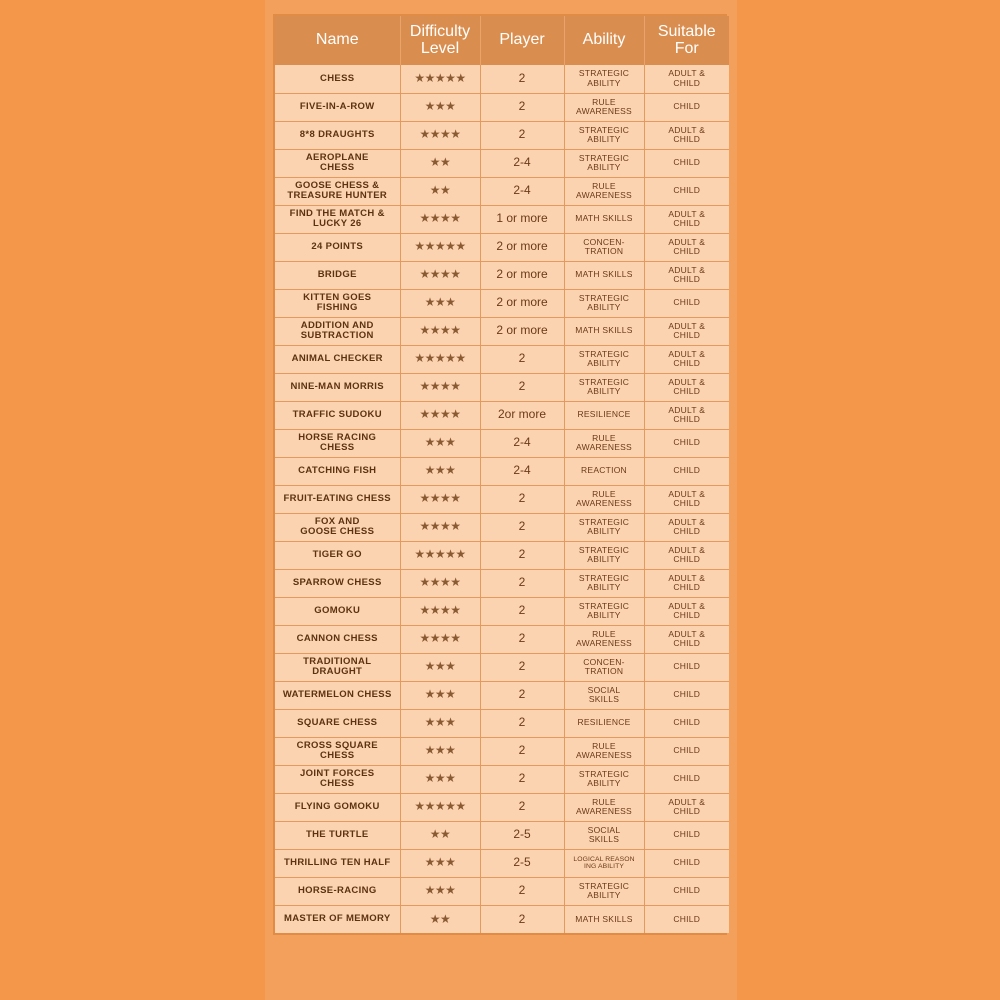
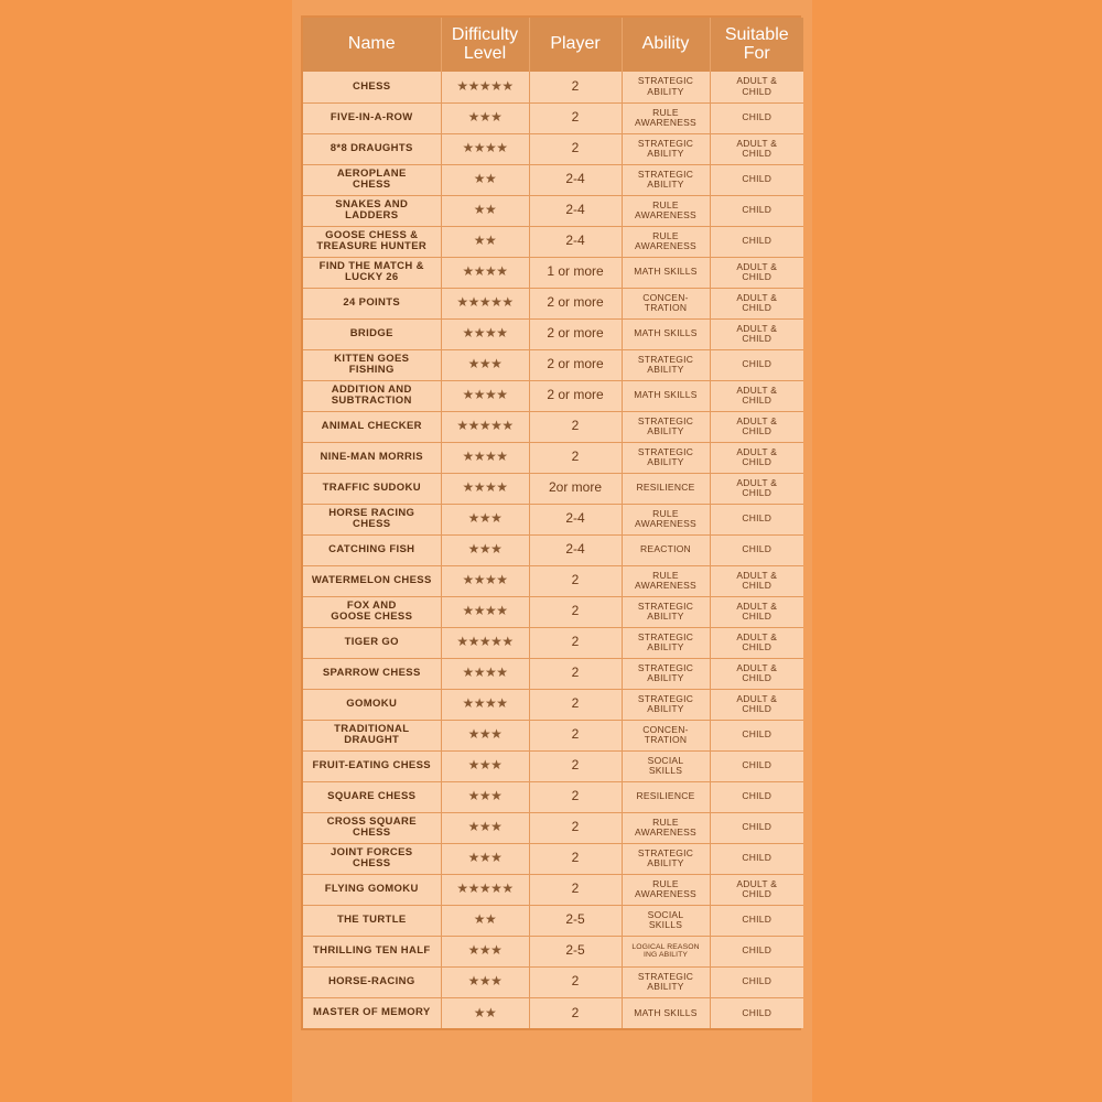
  Name	DifficultyLevel	Player	Ability	SuitableFor
  CHESS	★★★★★	2	STRATEGICABILITY	ADULT &CHILD
  FIVE-IN-A-ROW	★★★	2	RULEAWARENESS	CHILD
  8*8 DRAUGHTS	★★★★	2	STRATEGICABILITY	ADULT &CHILD
  AEROPLANECHESS	★★	2-4	STRATEGICABILITY	CHILD
+ SNAKES ANDLADDERS	★★	2-4	RULEAWARENESS	CHILD
  GOOSE CHESS &TREASURE HUNTER	★★	2-4	RULEAWARENESS	CHILD
  FIND THE MATCH &LUCKY 26	★★★★	1 or more	MATH SKILLS	ADULT &CHILD
  24 POINTS	★★★★★	2 or more	CONCEN-TRATION	ADULT &CHILD
  BRIDGE	★★★★	2 or more	MATH SKILLS	ADULT &CHILD
  KITTEN GOESFISHING	★★★	2 or more	STRATEGICABILITY	CHILD
  ADDITION ANDSUBTRACTION	★★★★	2 or more	MATH SKILLS	ADULT &CHILD
  ANIMAL CHECKER	★★★★★	2	STRATEGICABILITY	ADULT &CHILD
  NINE-MAN MORRIS	★★★★	2	STRATEGICABILITY	ADULT &CHILD
  TRAFFIC SUDOKU	★★★★	2or more	RESILIENCE	ADULT &CHILD
  HORSE RACINGCHESS	★★★	2-4	RULEAWARENESS	CHILD
  CATCHING FISH	★★★	2-4	REACTION	CHILD
- FRUIT-EATING CHESS	★★★★	2	RULEAWARENESS	ADULT &CHILD
+ WATERMELON CHESS	★★★★	2	RULEAWARENESS	ADULT &CHILD
  FOX ANDGOOSE CHESS	★★★★	2	STRATEGICABILITY	ADULT &CHILD
  TIGER GO	★★★★★	2	STRATEGICABILITY	ADULT &CHILD
  SPARROW CHESS	★★★★	2	STRATEGICABILITY	ADULT &CHILD
  GOMOKU	★★★★	2	STRATEGICABILITY	ADULT &CHILD
- CANNON CHESS	★★★★	2	RULEAWARENESS	ADULT &CHILD
  TRADITIONALDRAUGHT	★★★	2	CONCEN-TRATION	CHILD
- WATERMELON CHESS	★★★	2	SOCIALSKILLS	CHILD
+ FRUIT-EATING CHESS	★★★	2	SOCIALSKILLS	CHILD
  SQUARE CHESS	★★★	2	RESILIENCE	CHILD
  CROSS SQUARECHESS	★★★	2	RULEAWARENESS	CHILD
  JOINT FORCESCHESS	★★★	2	STRATEGICABILITY	CHILD
  FLYING GOMOKU	★★★★★	2	RULEAWARENESS	ADULT &CHILD
  THE TURTLE	★★	2-5	SOCIALSKILLS	CHILD
  HORSE-RACING	★★★	2	STRATEGICABILITY	CHILD
  MASTER OF MEMORY	★★	2	MATH SKILLS	CHILD
